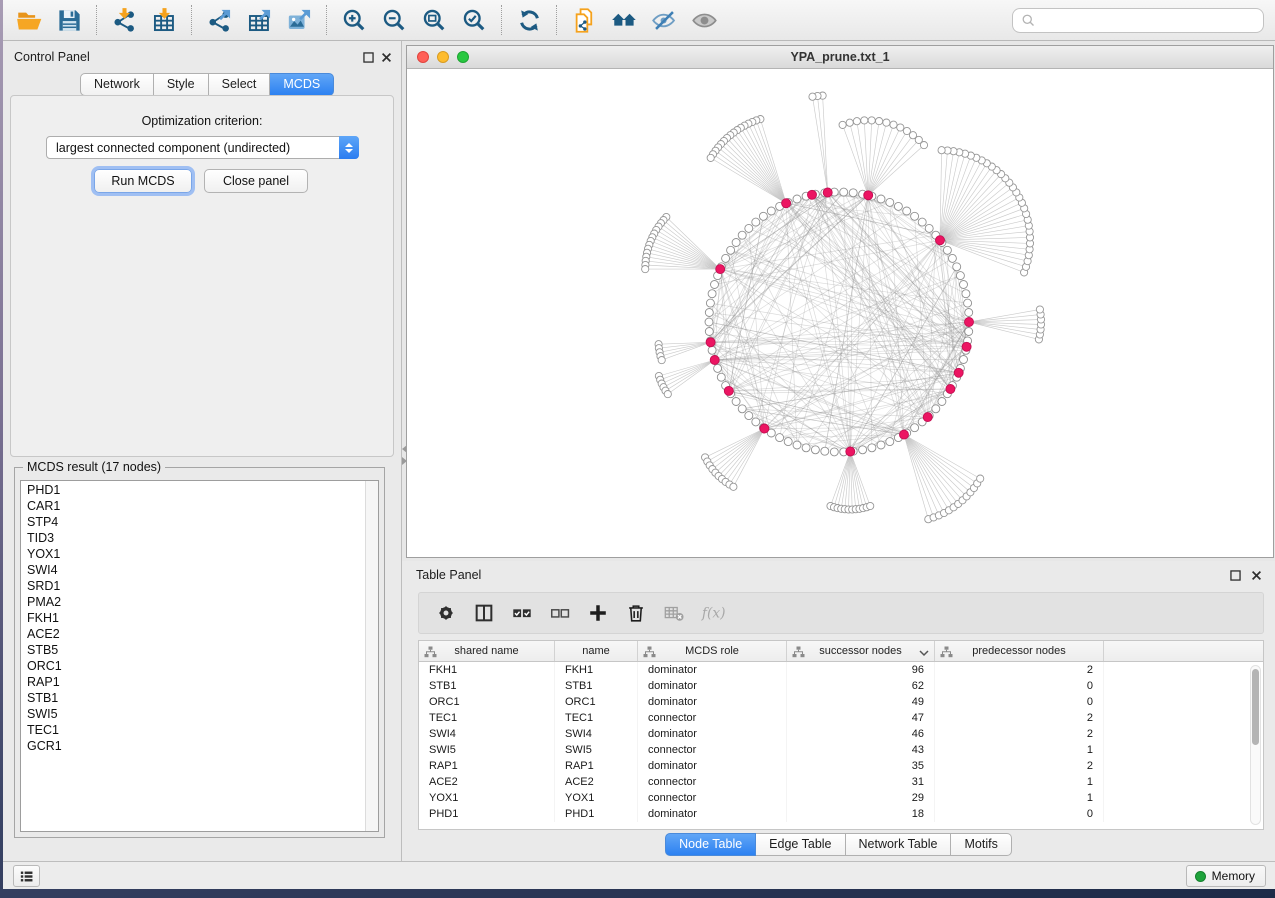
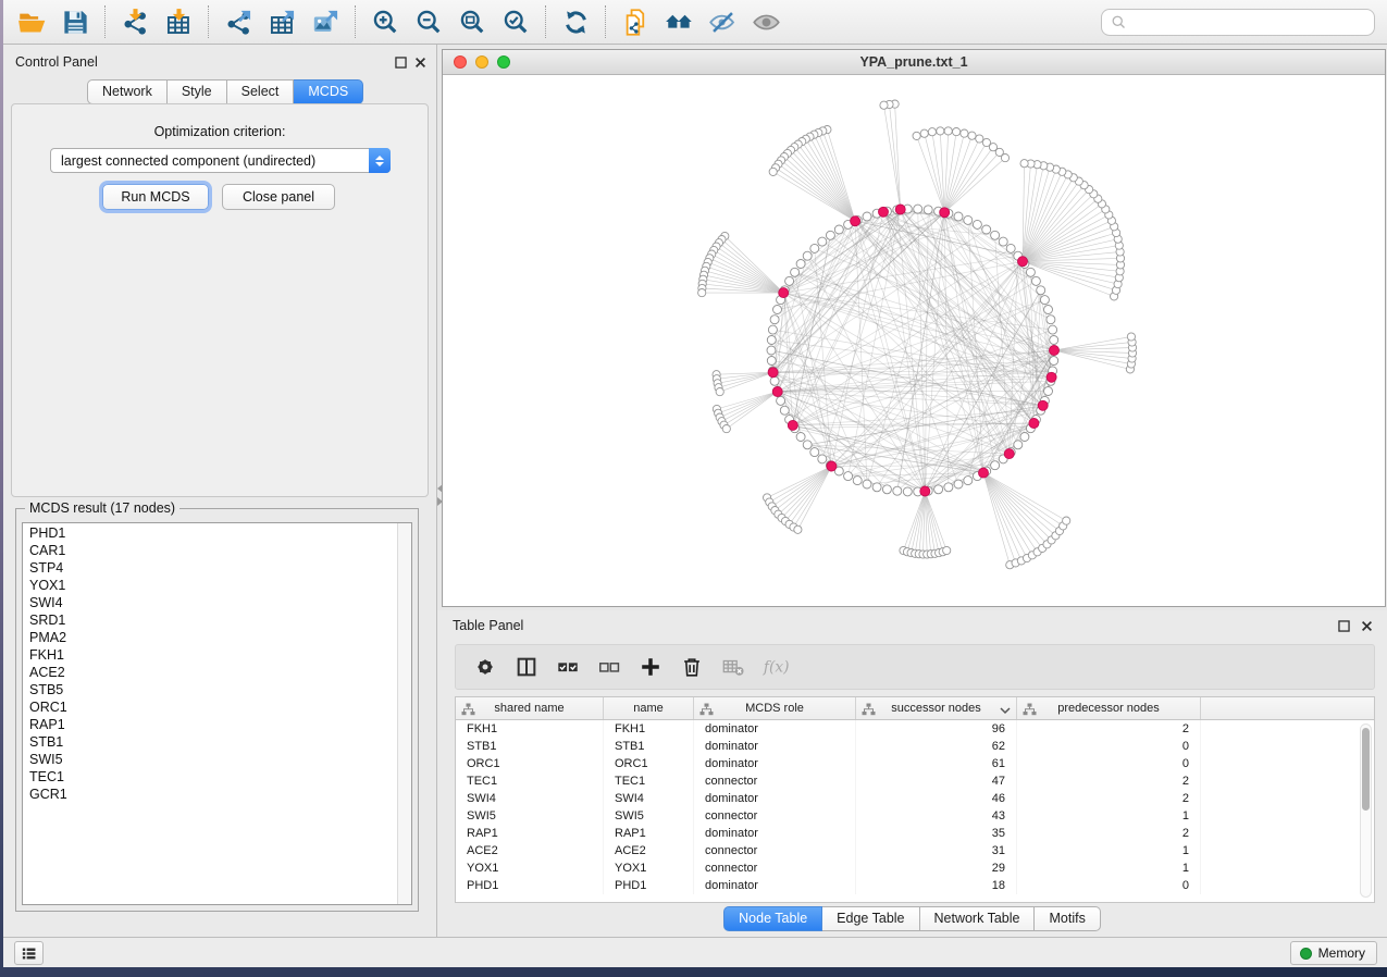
  Control Panel
  Network
  Style
  Select
  MCDS
  Optimization criterion:
  largest connected component (undirected)
  Run MCDS
  Close panel
  MCDS result (17 nodes)
  PHD1
  CAR1
  STP4
- TID3
  YOX1
  SWI4
  SRD1
  PMA2
  FKH1
  ACE2
  STB5
  ORC1
  RAP1
  STB1
  SWI5
  TEC1
  GCR1
  YPA_prune.txt_1
  Table Panel
  f(x)
  shared name
  name
  MCDS role
  successor nodes
  predecessor nodes
  FKH1
  FKH1
  dominator
  96
  2
  STB1
  STB1
  dominator
  62
  0
  ORC1
  ORC1
  dominator
- 49
+ 61
  0
  TEC1
  TEC1
  connector
  47
  2
  SWI4
  SWI4
  dominator
  46
  2
  SWI5
  SWI5
  connector
  43
  1
  RAP1
  RAP1
  dominator
  35
  2
  ACE2
  ACE2
  connector
  31
  1
  YOX1
  YOX1
  connector
  29
  1
  PHD1
  PHD1
  dominator
  18
  0
  Node Table
  Edge Table
  Network Table
  Motifs
  Memory
